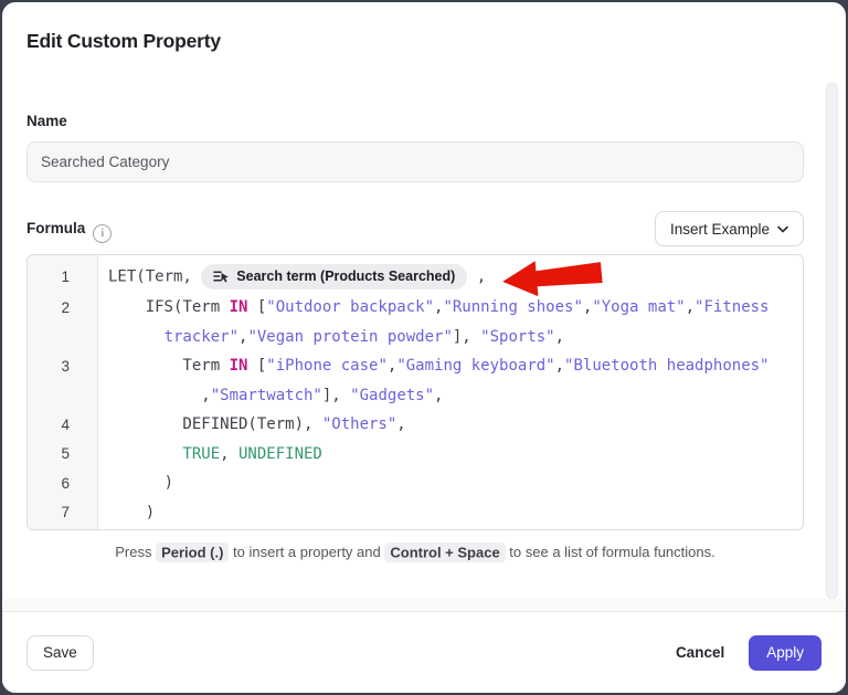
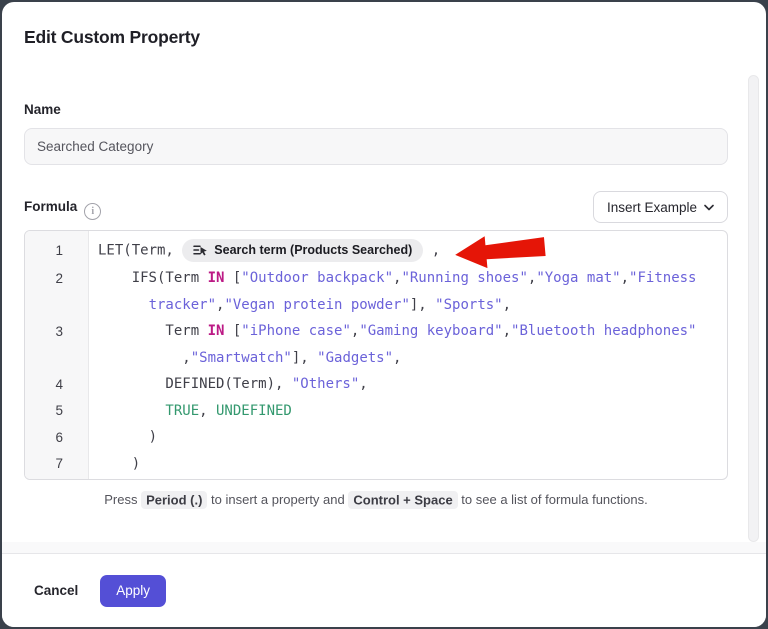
  Edit Custom Property
  Name
  Searched Category
  Formula i
  Insert Example
  1
  LET(Term,
  Search term (Products Searched)
  ,
  2
  IFS(Term IN ["Outdoor backpack","Running shoes","Yoga mat","Fitness
  tracker","Vegan protein powder"], "Sports",
  3
  Term IN ["iPhone case","Gaming keyboard","Bluetooth headphones"
  ,"Smartwatch"], "Gadgets",
  4
  DEFINED(Term), "Others",
  5
  TRUE, UNDEFINED
  6
  )
  7
  )
  Press Period (.) to insert a property and Control + Space to see a list of formula functions.
- Save
  Cancel
  Apply
